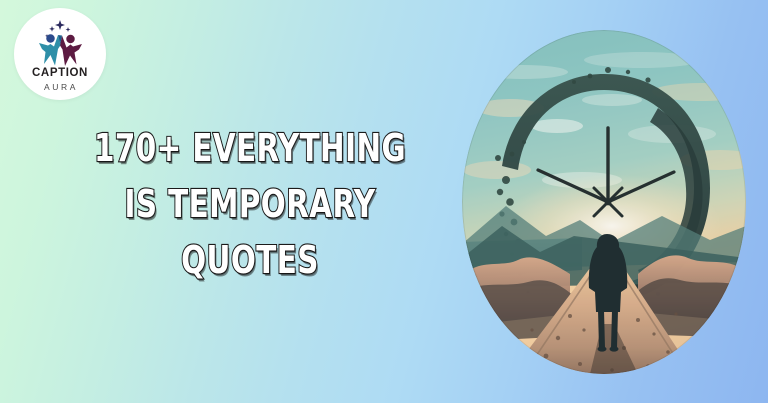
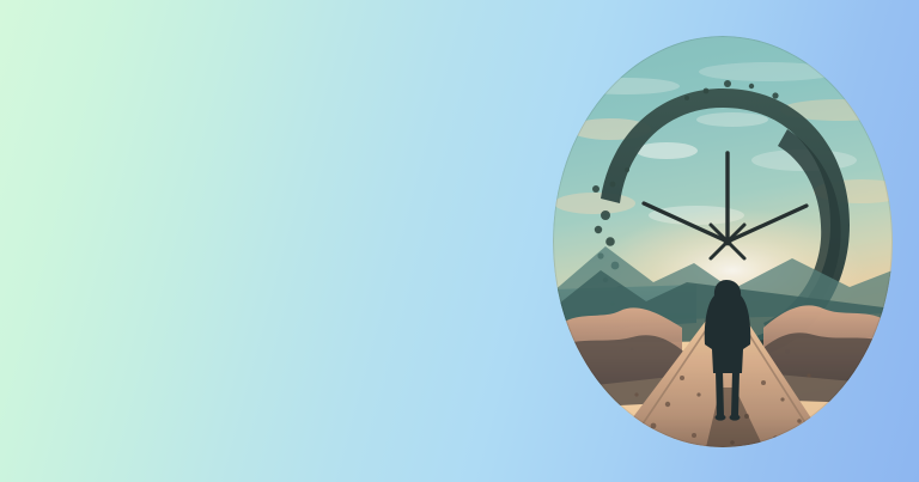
- CAPTION
- AURA
- 170+ EVERYTHING
- IS TEMPORARY
- QUOTES
